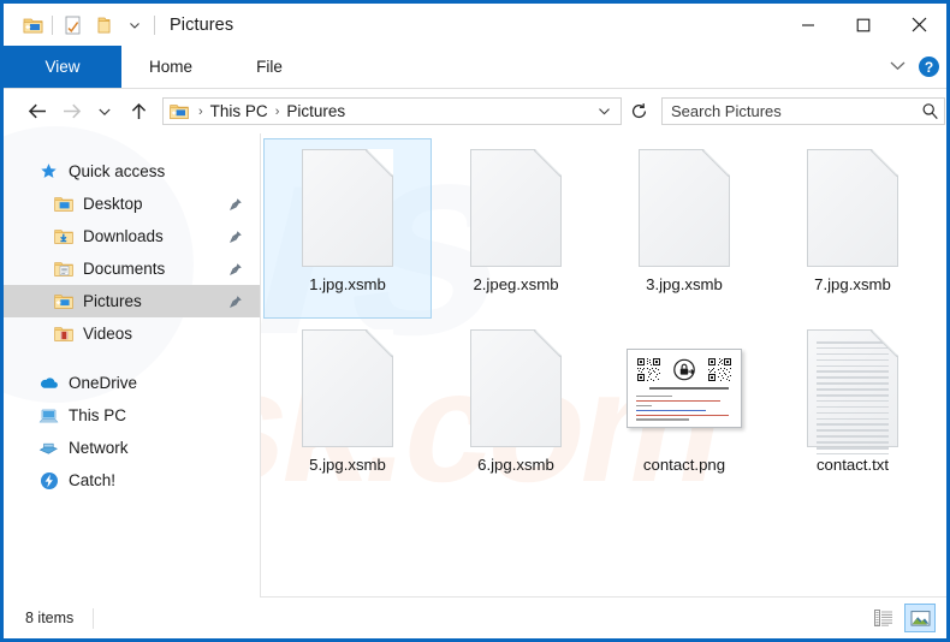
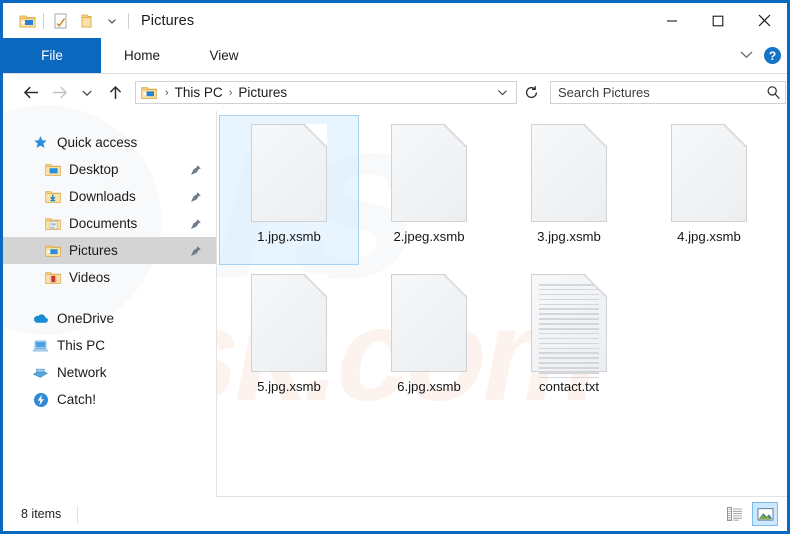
  Pictures
- View
+ File
  Home
- File
+ View
  ?
  ›
  This PC
  ›
  Pictures
  Search Pictures
  Quick access
  Desktop
  Downloads
  Documents
  Pictures
  Videos
  OneDrive
  This PC
  Network
  Catch!
  1.jpg.xsmb
  2.jpeg.xsmb
  3.jpg.xsmb
- 7.jpg.xsmb
+ 4.jpg.xsmb
  5.jpg.xsmb
  6.jpg.xsmb
- contact.png
  contact.txt
  8 items
